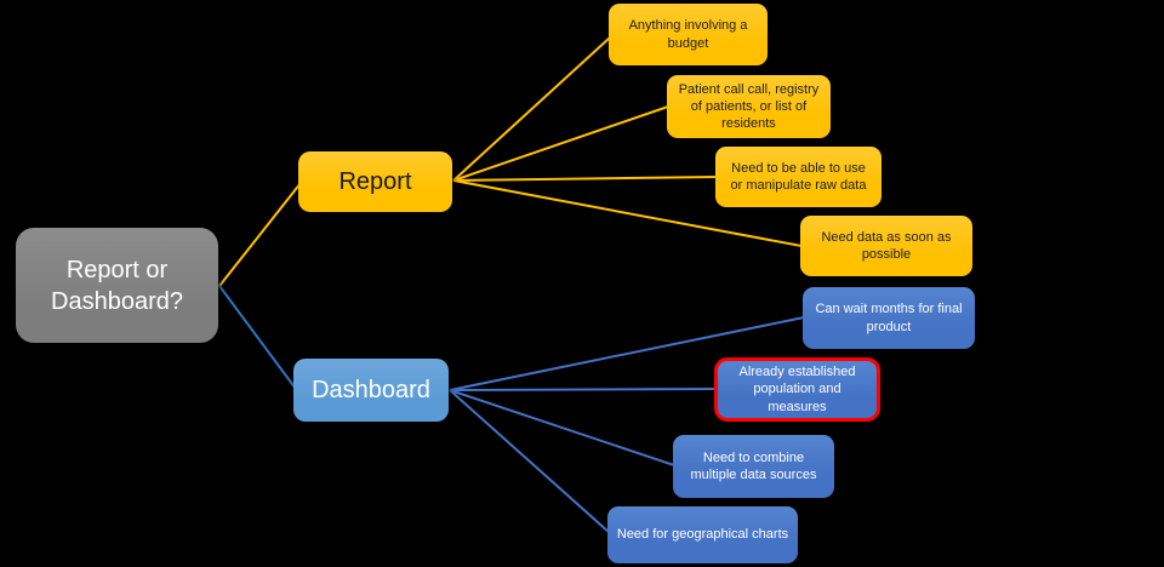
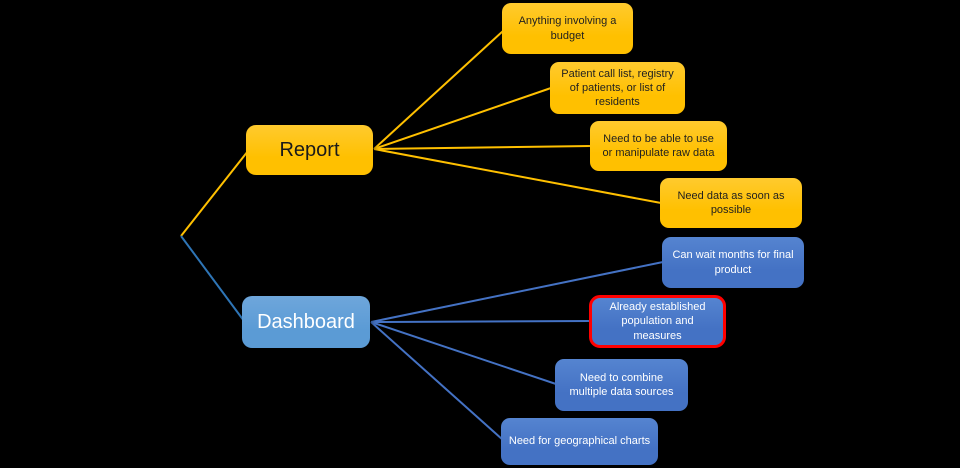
- Report or Dashboard?
  Report
  Dashboard
  Anything involving a budget
- Patient call call, registry of patients, or list of residents
+ Patient call list, registry of patients, or list of residents
  Need to be able to use or manipulate raw data
  Need data as soon as possible
  Can wait months for final product
  Already established population and measures
  Need to combine multiple data sources
  Need for geographical charts
